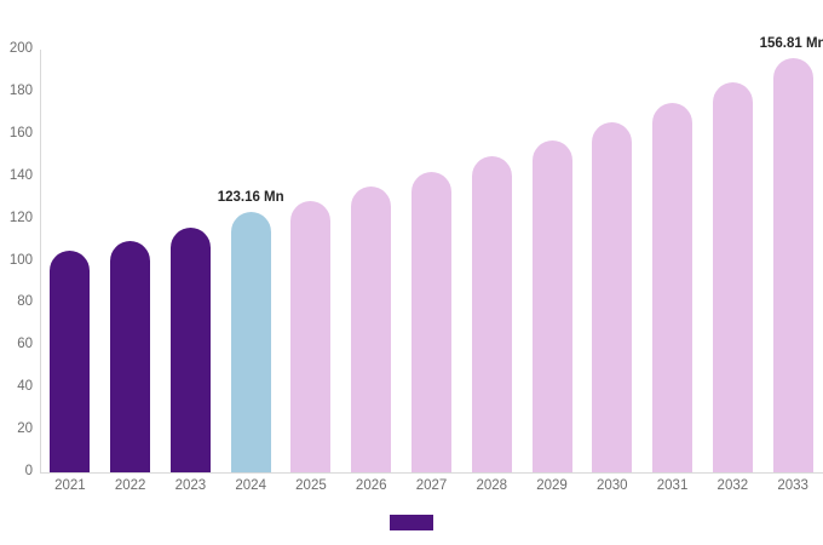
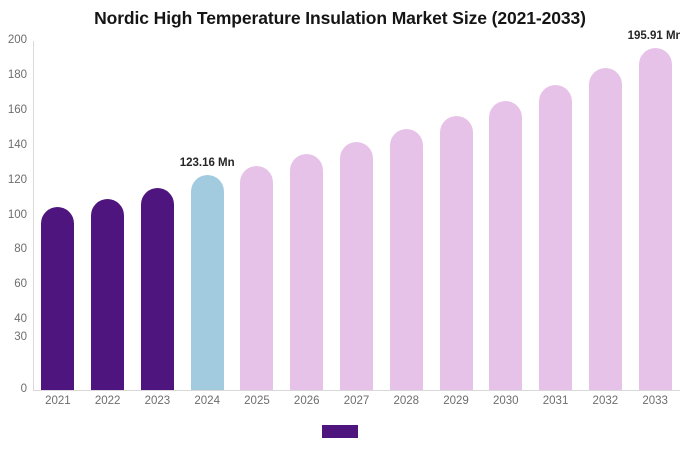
+ Nordic High Temperature Insulation Market Size (2021-2033)
  0
- 20
+ 30
  40
  60
  80
  100
  120
  140
  160
  180
  200
  2021
  2022
  2023
  2024
  2025
  2026
  2027
  2028
  2029
  2030
  2031
  2032
  2033
  123.16 Mn
- 156.81 Mn
+ 195.91 Mn
